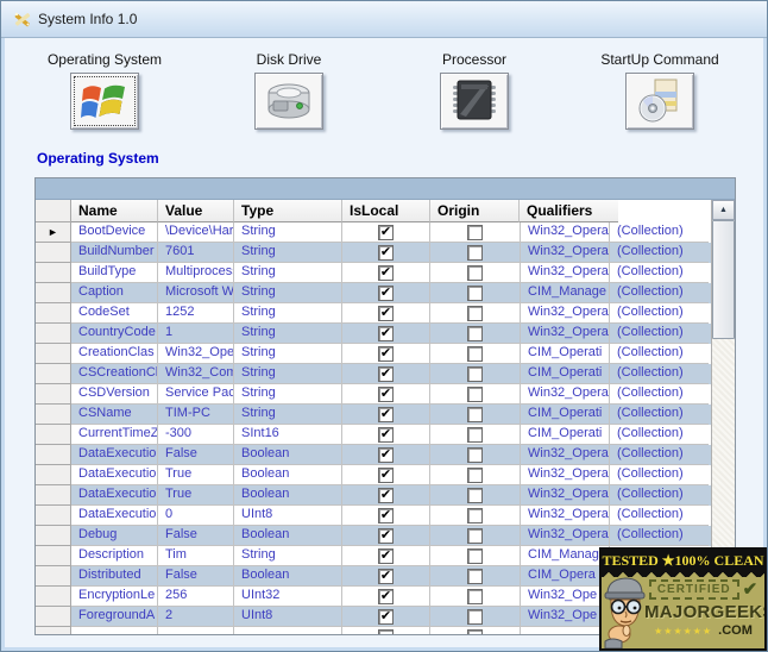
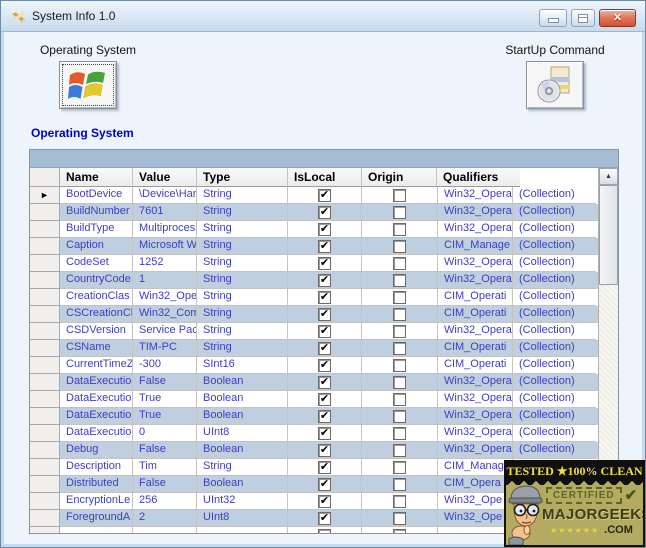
  System Info 1.0
+ ✕
  Operating System
- Disk Drive
- Processor
  StartUp Command
  Operating System
  Name
  Value
  Type
  IsLocal
  Origin
  Qualifiers
  ►
  BootDevice
  \Device\Har
  String
  ✔
  Win32_Opera
  (Collection)
  BuildNumber
  7601
  String
  ✔
  Win32_Opera
  (Collection)
  BuildType
  Multiproces
  String
  ✔
  Win32_Opera
  (Collection)
  Caption
  Microsoft W
  String
  ✔
  CIM_Manage
  (Collection)
  CodeSet
  1252
  String
  ✔
  Win32_Opera
  (Collection)
  CountryCode
  1
  String
  ✔
  Win32_Opera
  (Collection)
  CreationClas
  Win32_Ope
  String
  ✔
  CIM_Operati
  (Collection)
  CSCreationCl
  Win32_Com
  String
  ✔
  CIM_Operati
  (Collection)
  CSDVersion
  Service Pac
  String
  ✔
  Win32_Opera
  (Collection)
  CSName
  TIM-PC
  String
  ✔
  CIM_Operati
  (Collection)
  CurrentTimeZ
  -300
  SInt16
  ✔
  CIM_Operati
  (Collection)
  DataExecutio
  False
  Boolean
  ✔
  Win32_Opera
  (Collection)
  DataExecutio
  True
  Boolean
  ✔
  Win32_Opera
  (Collection)
  DataExecutio
  True
  Boolean
  ✔
  Win32_Opera
  (Collection)
  DataExecutio
  0
  UInt8
  ✔
  Win32_Opera
  (Collection)
  Debug
  False
  Boolean
  ✔
  Win32_Opera
  (Collection)
  Description
  Tim
  String
  ✔
  CIM_Manag
  Distributed
  False
  Boolean
  ✔
  CIM_Opera
  EncryptionLe
  256
  UInt32
  ✔
  Win32_Ope
  ForegroundA
  2
  UInt8
  ✔
  Win32_Ope
  TESTED ★100% CLEAN
  CERTIFIED
  ✔
  MAJORGEEK
  ★★★★★★
  .COM
